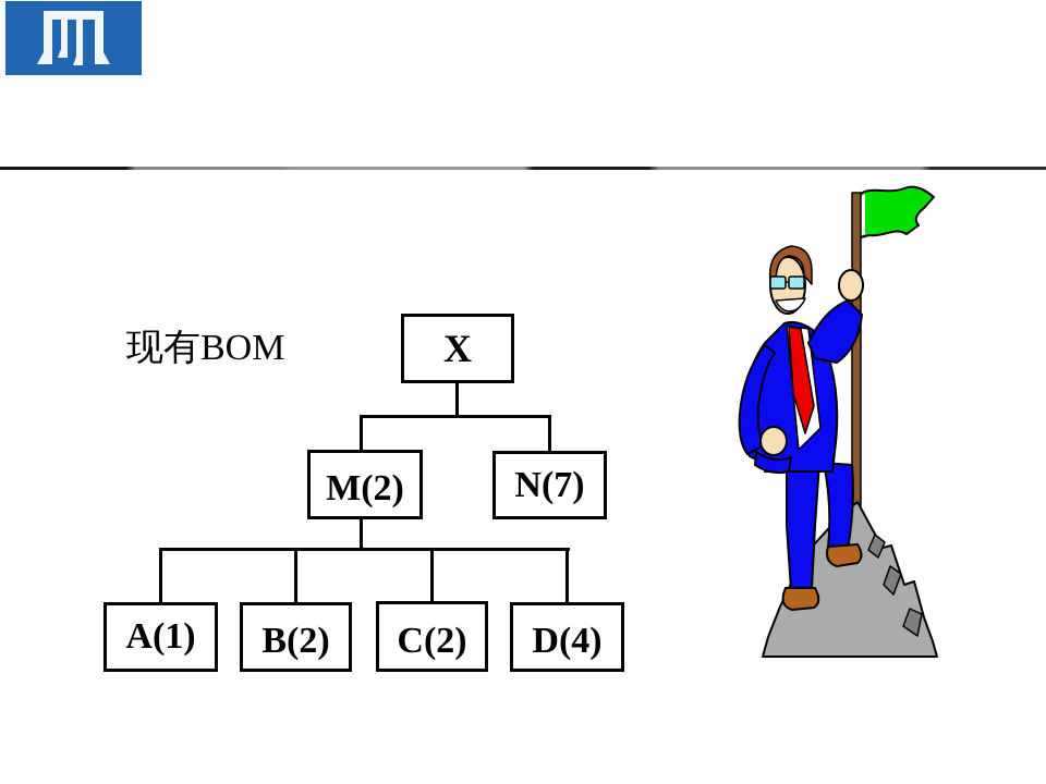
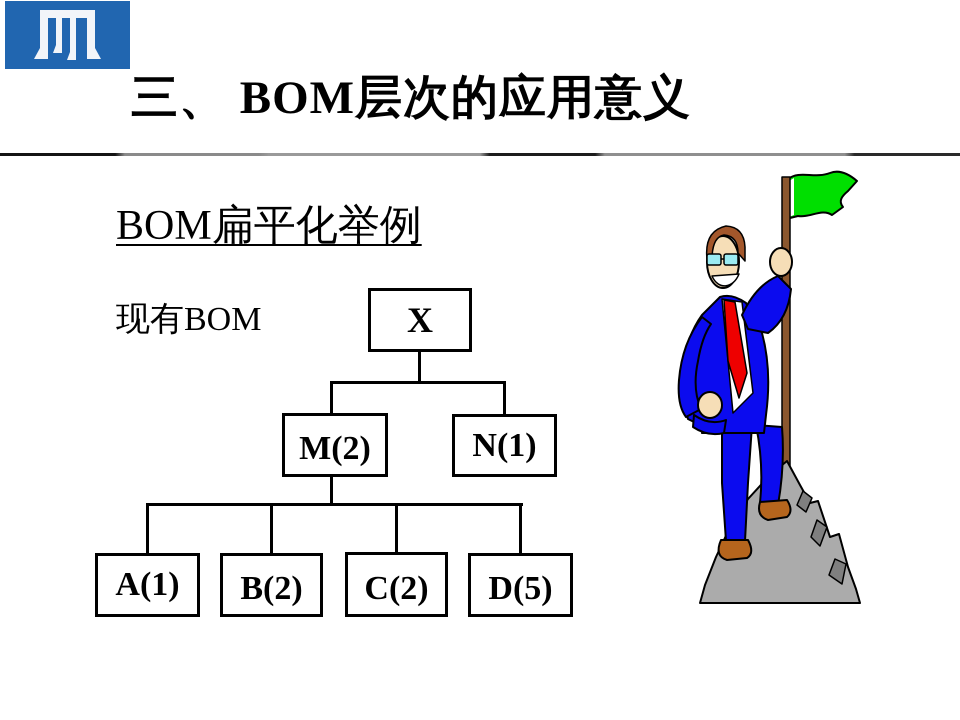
+ 三、 BOM层次的应用意义
+ BOM扁平化举例
  现有BOM
  X
  M(2)
- N(7)
+ N(1)
  A(1)
  B(2)
  C(2)
- D(4)
+ D(5)
